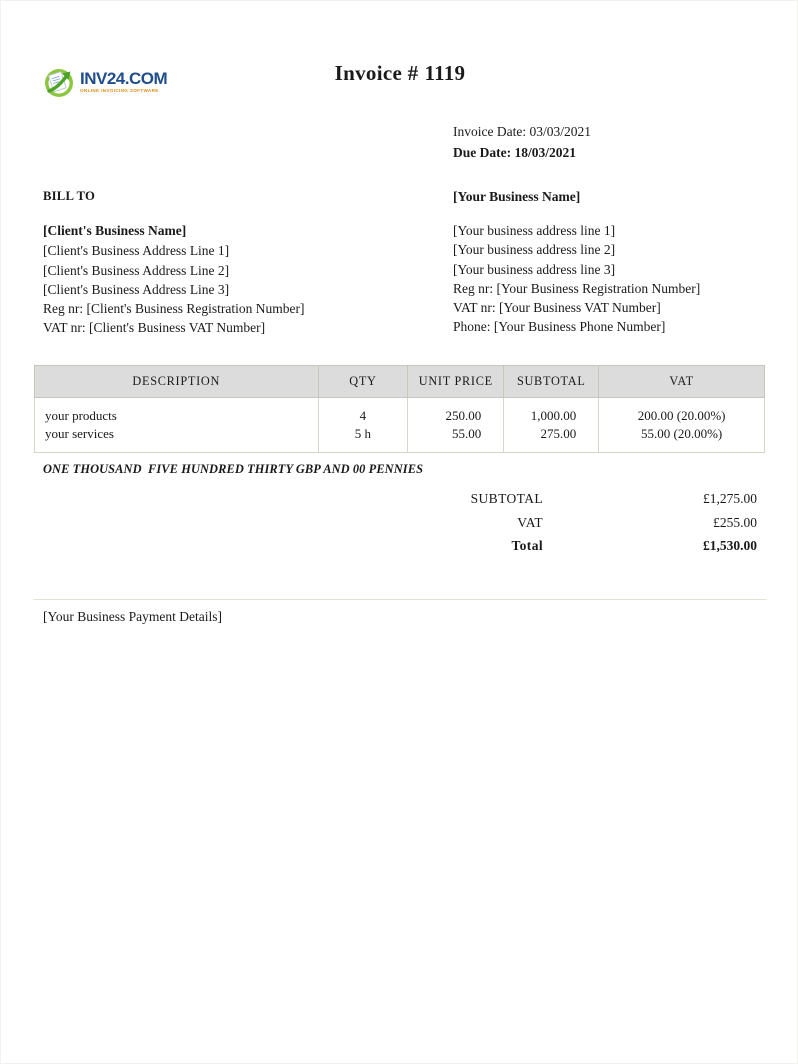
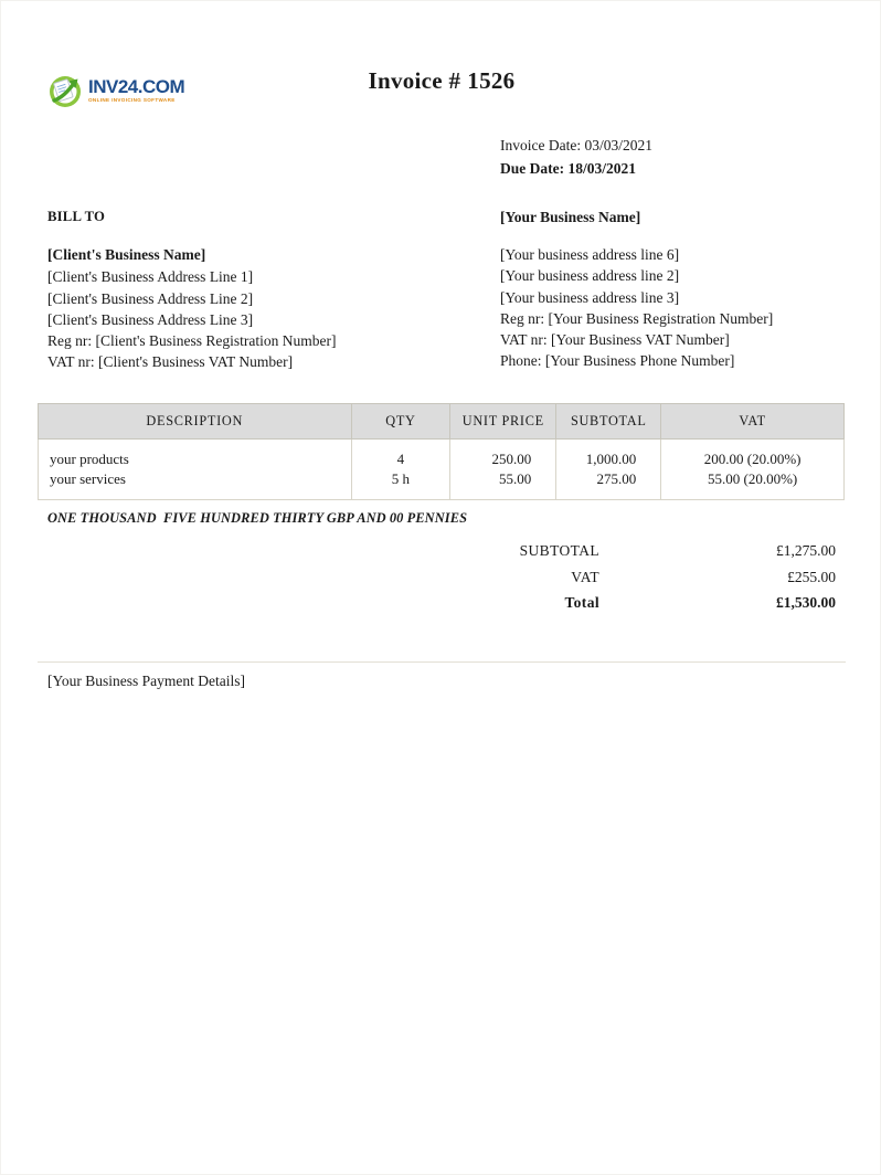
  INV24.COM
- Invoice # 1119
+ Invoice # 1526
  Invoice Date: 03/03/2021
  Due Date: 18/03/2021
  BILL TO
  [Client's Business Name]
  [Client's Business Address Line 1]
  [Client's Business Address Line 2]
  [Client's Business Address Line 3]
  Reg nr: [Client's Business Registration Number]
  VAT nr: [Client's Business VAT Number]
  [Your Business Name]
- [Your business address line 1]
+ [Your business address line 6]
  [Your business address line 2]
  [Your business address line 3]
  Reg nr: [Your Business Registration Number]
  VAT nr: [Your Business VAT Number]
  Phone: [Your Business Phone Number]
  DESCRIPTION	QTY	UNIT PRICE	SUBTOTAL	VAT
  your products your services	4 5 h	250.00 55.00	1,000.00 275.00	200.00 (20.00%) 55.00 (20.00%)
  ONE THOUSAND FIVE HUNDRED THIRTY GBP AND 00 PENNIES
  SUBTOTAL
  £1,275.00
  VAT
  £255.00
  Total
  £1,530.00
  [Your Business Payment Details]
